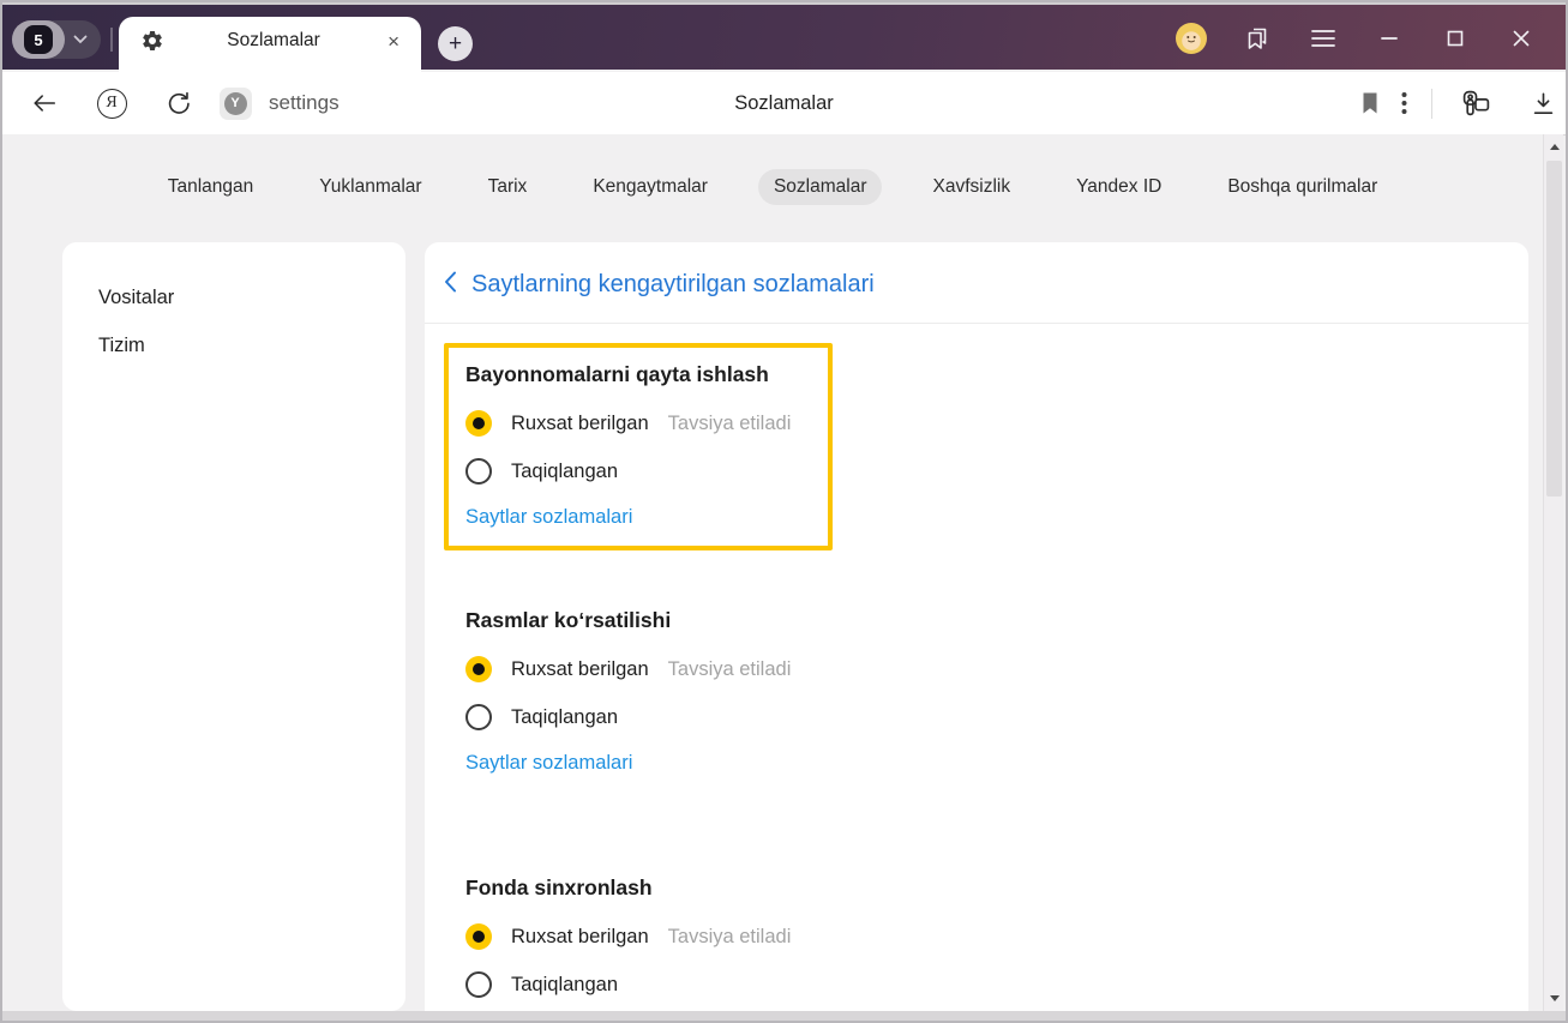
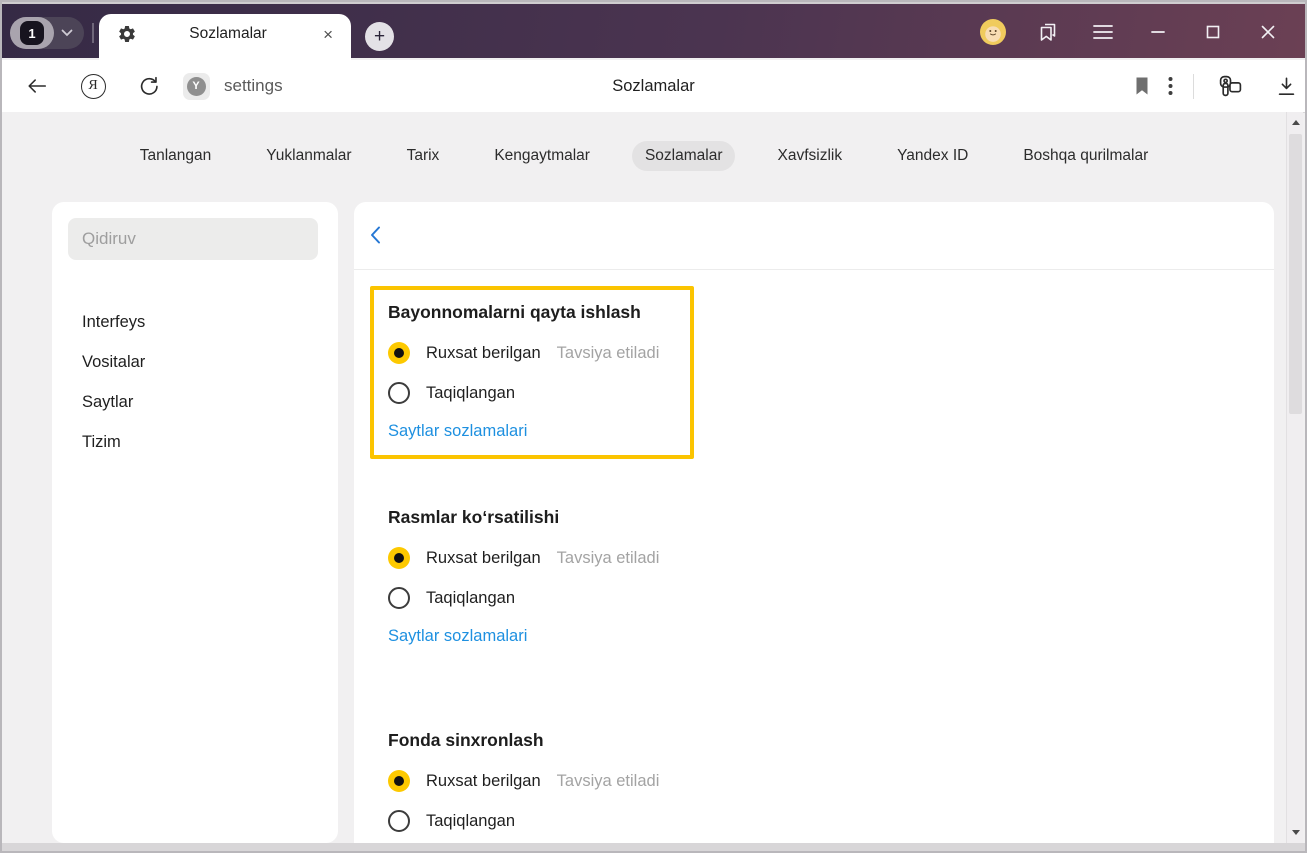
- 5
+ 1
  Sozlamalar
  ×
  +
  Я
  Y
  settings
  Sozlamalar
  Tanlangan
  Yuklanmalar
  Tarix
  Kengaytmalar
  Sozlamalar
  Xavfsizlik
  Yandex ID
  Boshqa qurilmalar
+ Qidiruv
+ Interfeys
  Vositalar
+ Saytlar
  Tizim
- Saytlarning kengaytirilgan sozlamalari
  Bayonnomalarni qayta ishlash
  Ruxsat berilgan
  Tavsiya etiladi
  Taqiqlangan
  Saytlar sozlamalari
  Rasmlar koʻrsatilishi
  Ruxsat berilgan
  Tavsiya etiladi
  Taqiqlangan
  Saytlar sozlamalari
  Fonda sinxronlash
  Ruxsat berilgan
  Tavsiya etiladi
  Taqiqlangan
